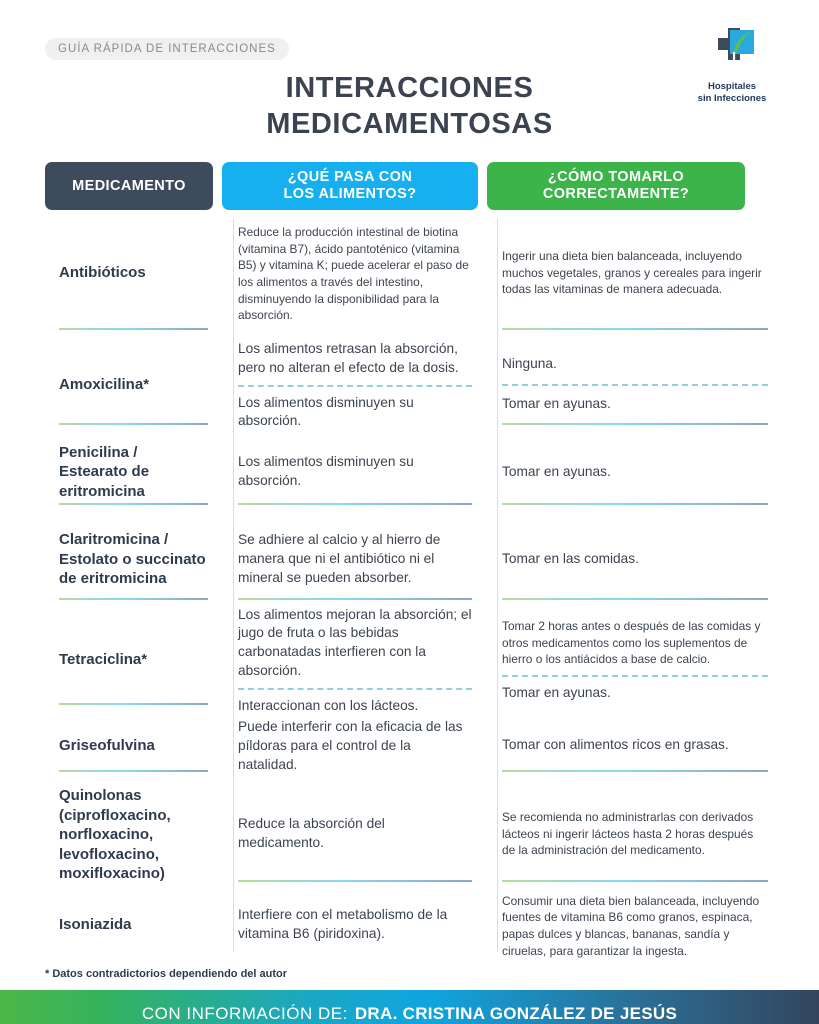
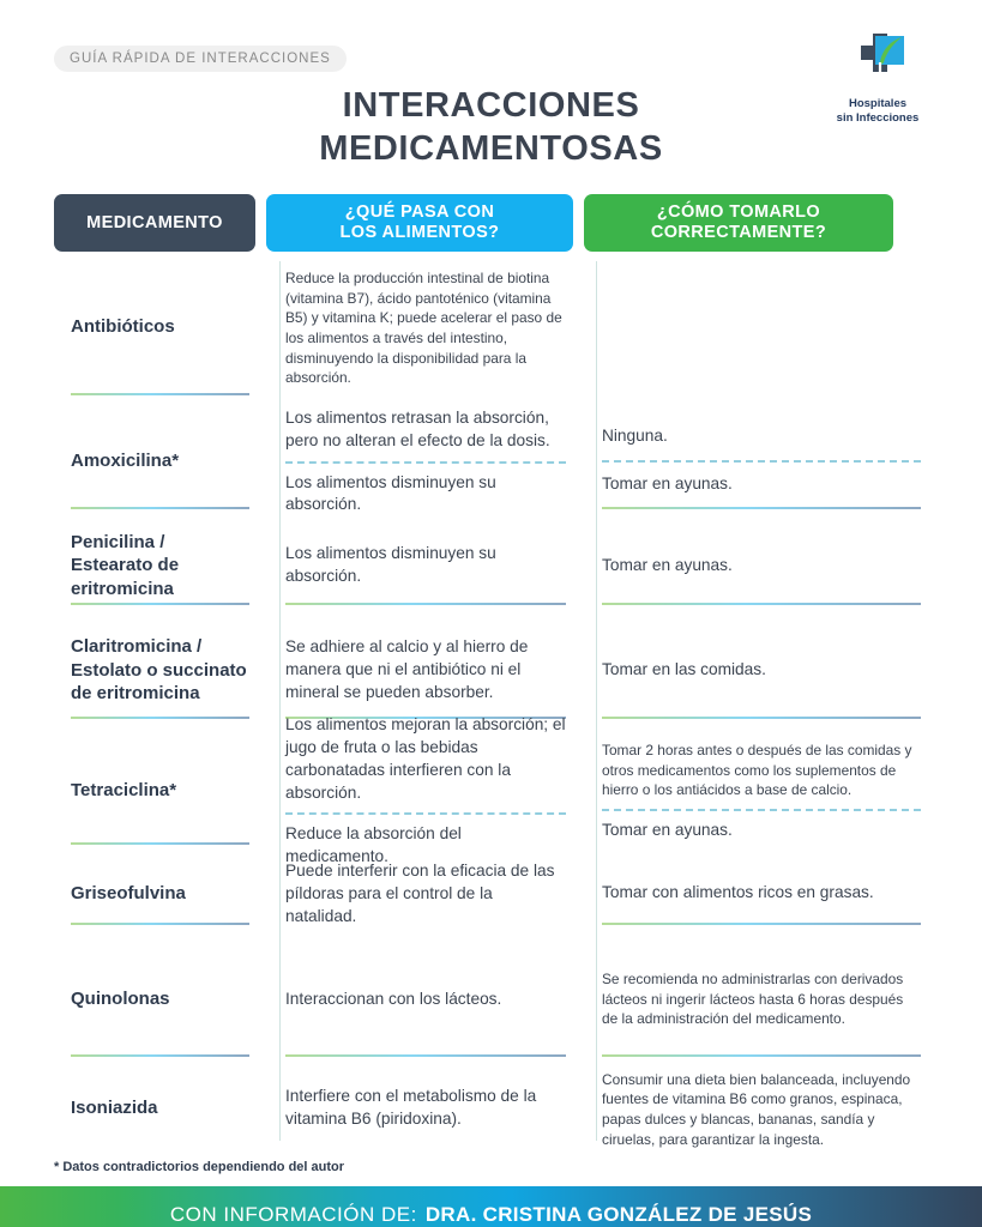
  GUÍA RÁPIDA DE INTERACCIONES
  INTERACCIONES
  MEDICAMENTOSAS
  Hospitales
  sin Infecciones
  MEDICAMENTO
  ¿QUÉ PASA CON
  LOS ALIMENTOS?
  ¿CÓMO TOMARLO
  CORRECTAMENTE?
  Antibióticos
  Reduce la producción intestinal de biotina (vitamina B7), ácido pantoténico (vitamina B5) y vitamina K; puede acelerar el paso de los alimentos a través del intestino, disminuyendo la disponibilidad para la absorción.
- Ingerir una dieta bien balanceada, incluyendo muchos vegetales, granos y cereales para ingerir todas las vitaminas de manera adecuada.
  Amoxicilina*
  Los alimentos retrasan la absorción, pero no alteran el efecto de la dosis.
  Los alimentos disminuyen su absorción.
  Ninguna.
  Tomar en ayunas.
  Penicilina / Estearato de eritromicina
  Los alimentos disminuyen su absorción.
  Tomar en ayunas.
  Claritromicina / Estolato o succinato de eritromicina
  Se adhiere al calcio y al hierro de manera que ni el antibiótico ni el mineral se pueden absorber.
  Tomar en las comidas.
  Tetraciclina*
  Los alimentos mejoran la absorción; el jugo de fruta o las bebidas carbonatadas interfieren con la absorción.
- Interaccionan con los lácteos.
+ Reduce la absorción del medicamento.
  Tomar 2 horas antes o después de las comidas y otros medicamentos como los suplementos de hierro o los antiácidos a base de calcio.
  Tomar en ayunas.
  Griseofulvina
  Puede interferir con la eficacia de las píldoras para el control de la natalidad.
  Tomar con alimentos ricos en grasas.
  Quinolonas
- (ciprofloxacino, norfloxacino, levofloxacino, moxifloxacino)
- Reduce la absorción del medicamento.
+ Interaccionan con los lácteos.
- Se recomienda no administrarlas con derivados lácteos ni ingerir lácteos hasta 2 horas después de la administración del medicamento.
+ Se recomienda no administrarlas con derivados lácteos ni ingerir lácteos hasta 6 horas después de la administración del medicamento.
  Isoniazida
  Interfiere con el metabolismo de la vitamina B6 (piridoxina).
  Consumir una dieta bien balanceada, incluyendo fuentes de vitamina B6 como granos, espinaca, papas dulces y blancas, bananas, sandía y ciruelas, para garantizar la ingesta.
  * Datos contradictorios dependiendo del autor
  CON INFORMACIÓN DE:
  DRA. CRISTINA GONZÁLEZ DE JESÚS
